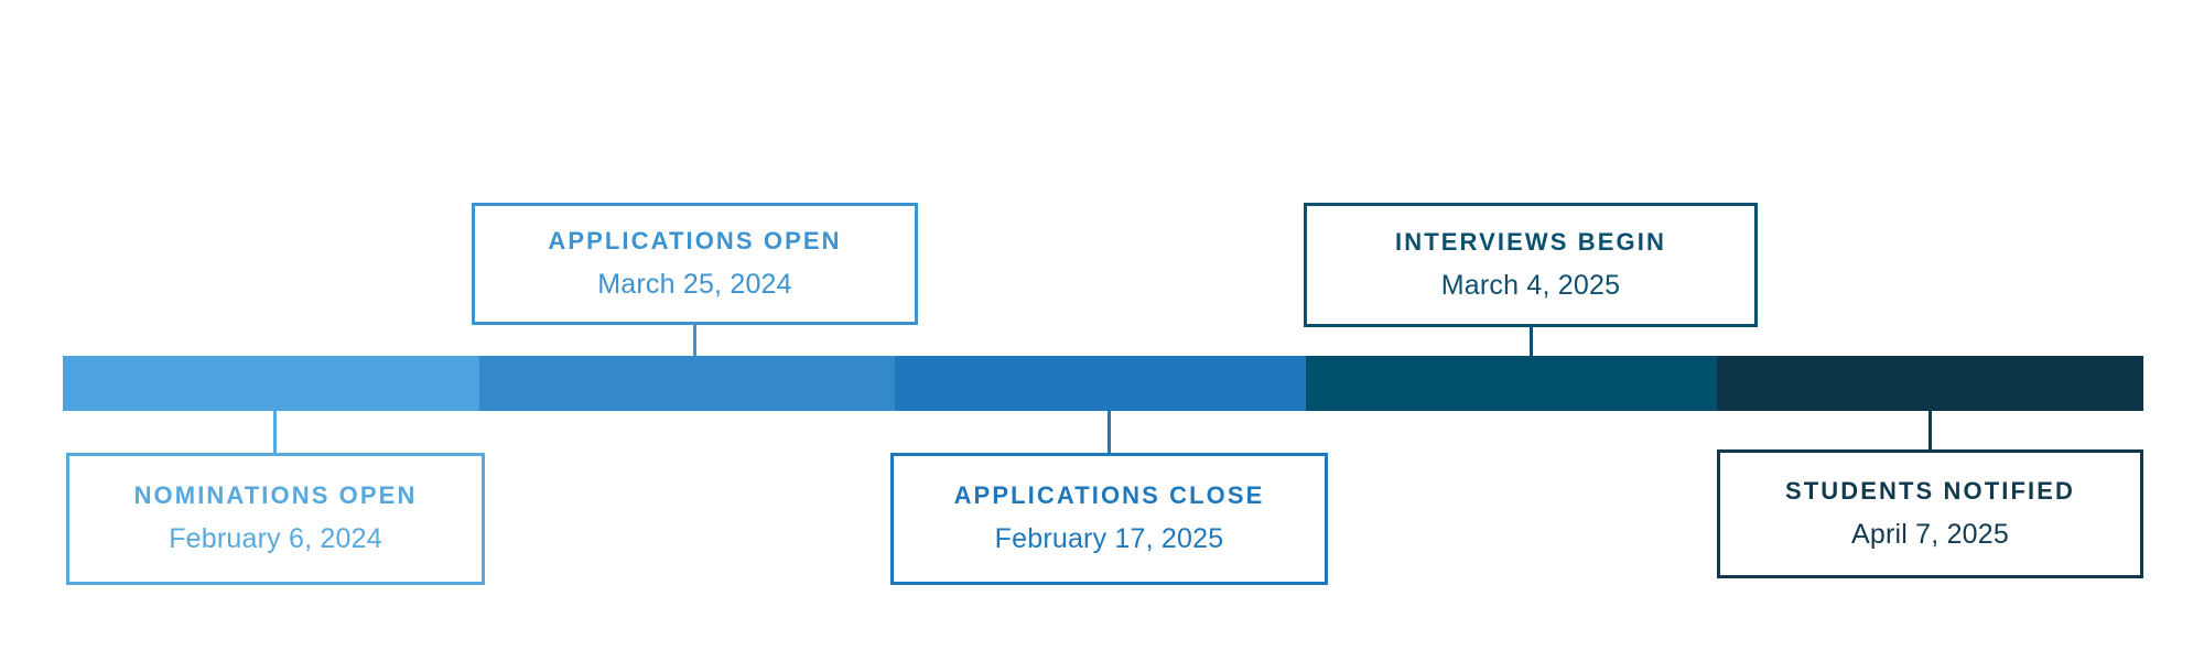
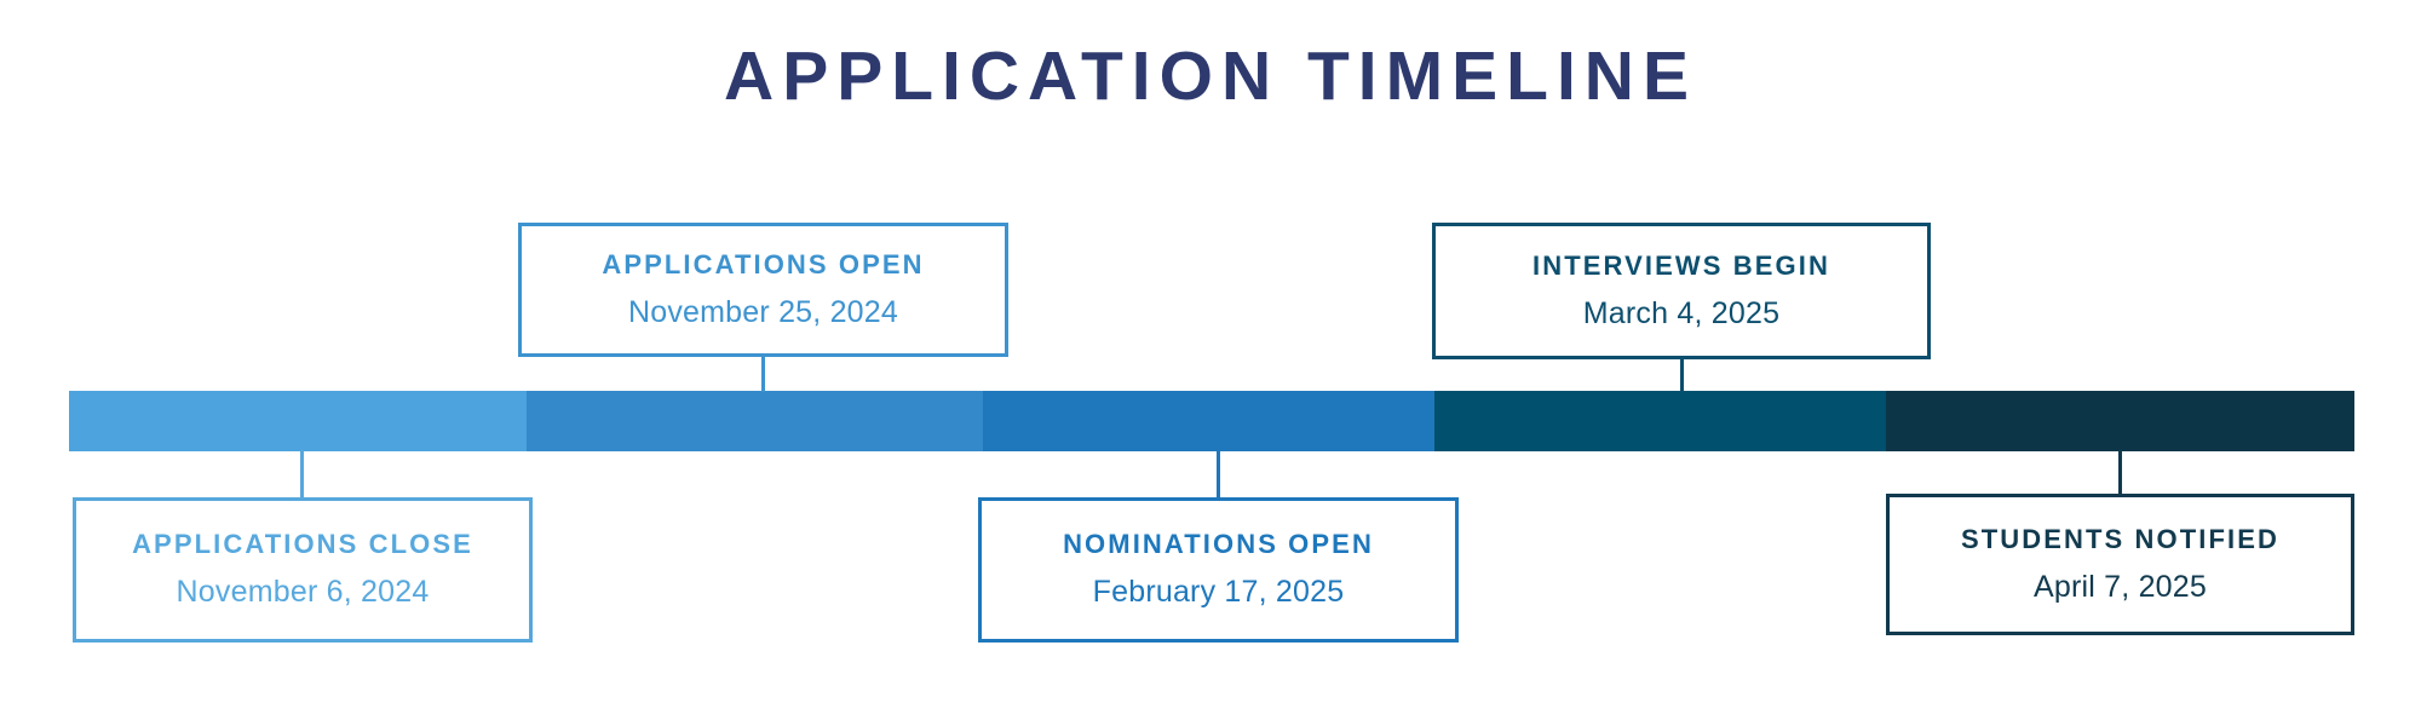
+ APPLICATION TIMELINE
  APPLICATIONS OPEN
- March 25, 2024
+ November 25, 2024
  INTERVIEWS BEGIN
  March 4, 2025
- NOMINATIONS OPEN
+ APPLICATIONS CLOSE
- February 6, 2024
+ November 6, 2024
- APPLICATIONS CLOSE
+ NOMINATIONS OPEN
  February 17, 2025
  STUDENTS NOTIFIED
  April 7, 2025
